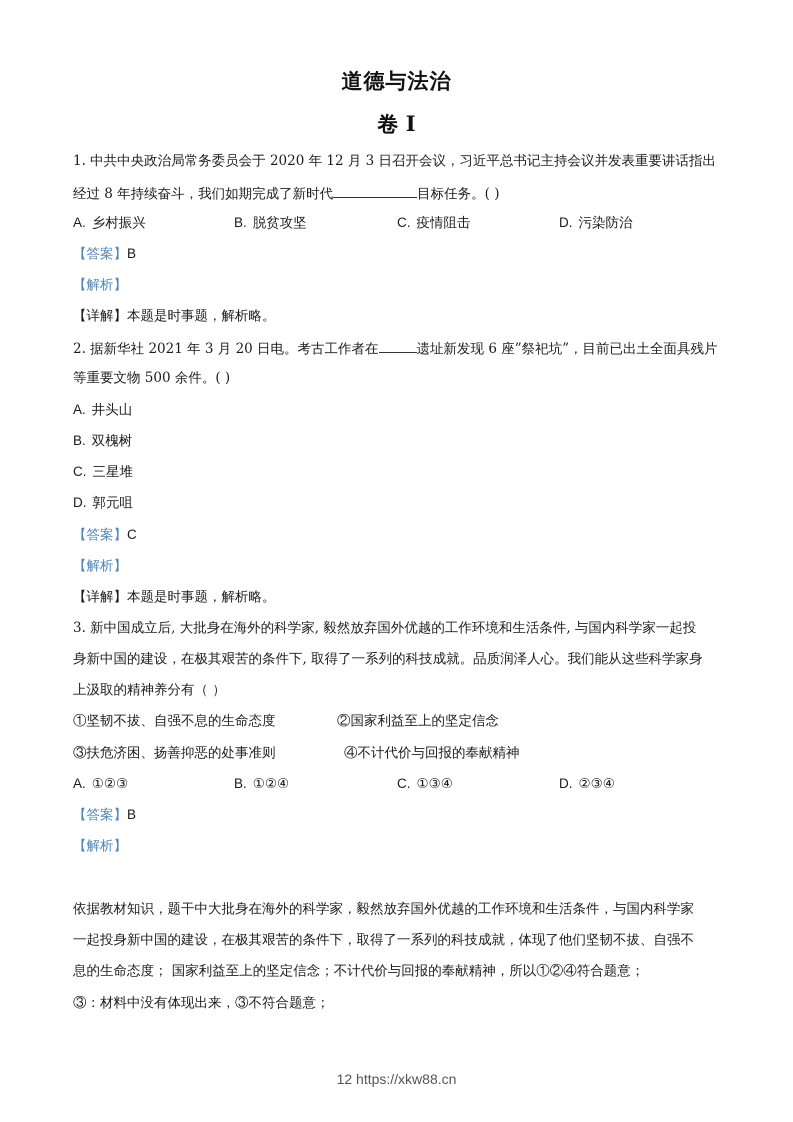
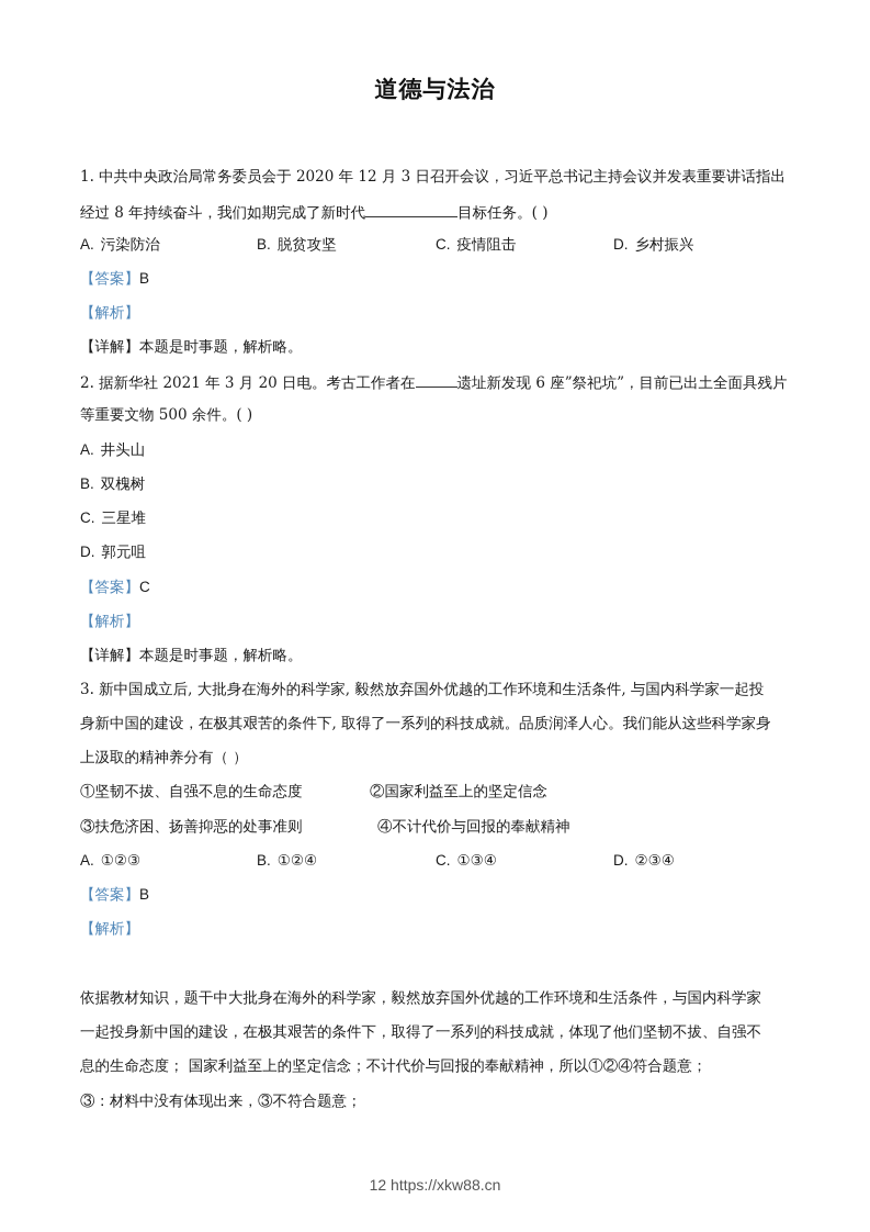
  道德与法治
- 卷 I
  1. 中共中央政治局常务委员会于 2020 年 12 月 3 日召开会议，习近平总书记主持会议并发表重要讲话指出
  经过 8 年持续奋斗，我们如期完成了新时代 目标任务。( )
- A. 乡村振兴
+ A. 污染防治
  B. 脱贫攻坚
  C. 疫情阻击
- D. 污染防治
+ D. 乡村振兴
  【答案】B
  【解析】
  【详解】本题是时事题，解析略。
  2. 据新华社 2021 年 3 月 20 日电。考古工作者在 遗址新发现 6 座”祭祀坑”，目前已出土全面具残片
  等重要文物 500 余件。( )
  A. 井头山
  B. 双槐树
  C. 三星堆
  D. 郭元咀
  【答案】C
  【解析】
  【详解】本题是时事题，解析略。
  3. 新中国成立后, 大批身在海外的科学家, 毅然放弃国外优越的工作环境和生活条件, 与国内科学家一起投
  身新中国的建设，在极其艰苦的条件下, 取得了一系列的科技成就。品质润泽人心。我们能从这些科学家身
  上汲取的精神养分有（ ）
  ①坚韧不拔、自强不息的生命态度
  ②国家利益至上的坚定信念
  ③扶危济困、扬善抑恶的处事准则
  ④不计代价与回报的奉献精神
  A. ①②③
  B. ①②④
  C. ①③④
  D. ②③④
  【答案】B
  【解析】
  依据教材知识，题干中大批身在海外的科学家，毅然放弃国外优越的工作环境和生活条件，与国内科学家
  一起投身新中国的建设，在极其艰苦的条件下，取得了一系列的科技成就，体现了他们坚韧不拔、自强不
  息的生命态度； 国家利益至上的坚定信念；不计代价与回报的奉献精神，所以①②④符合题意；
  ③：材料中没有体现出来，③不符合题意；
  12 https://xkw88.cn
